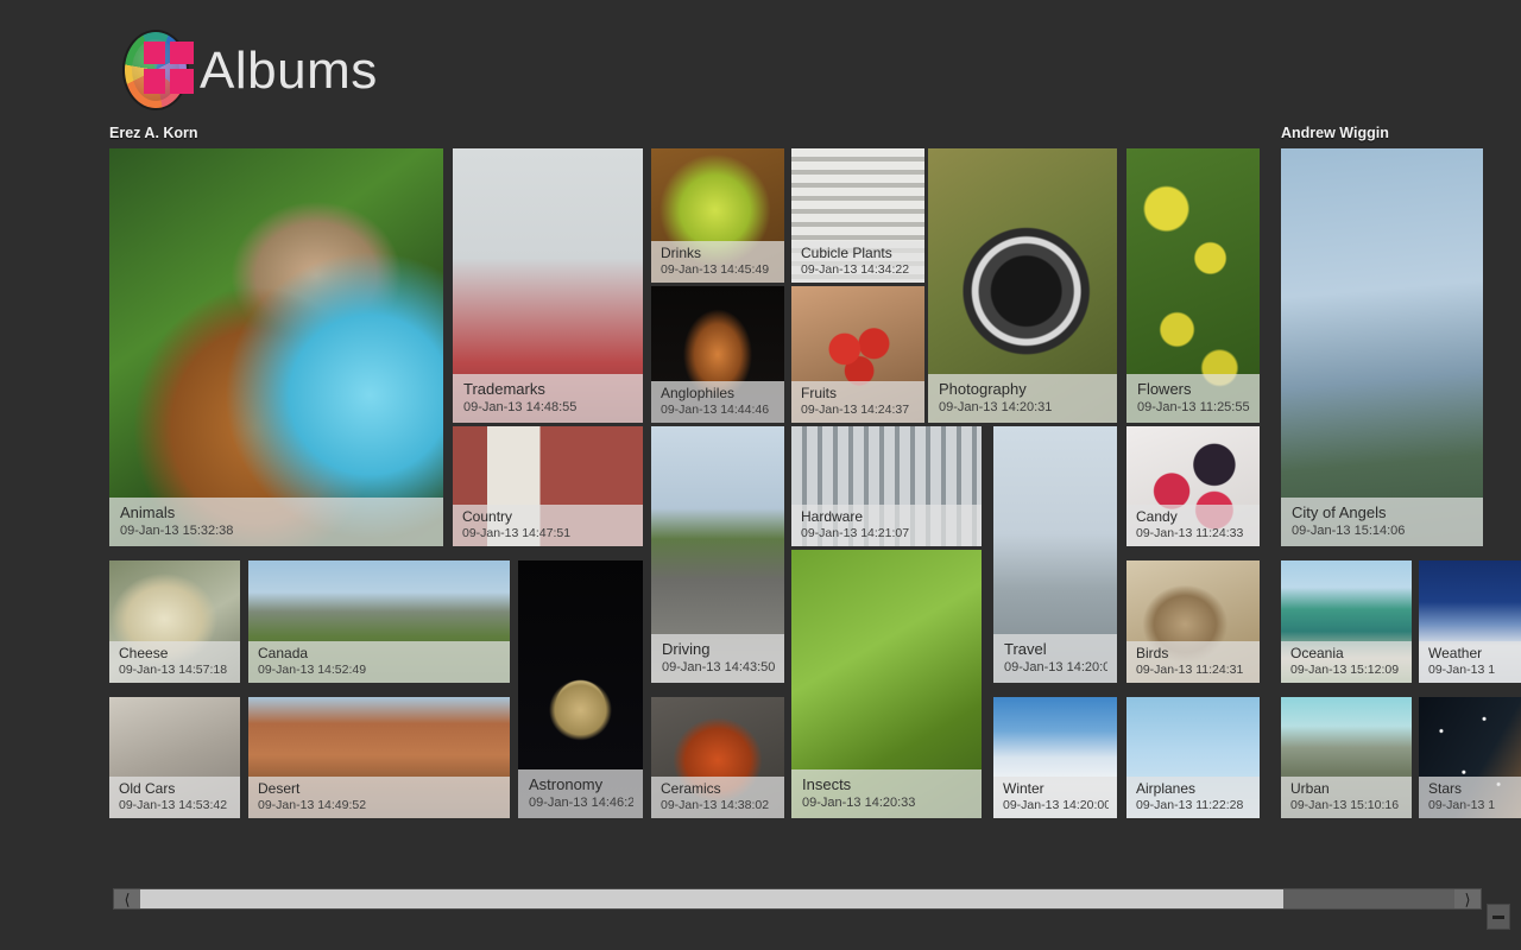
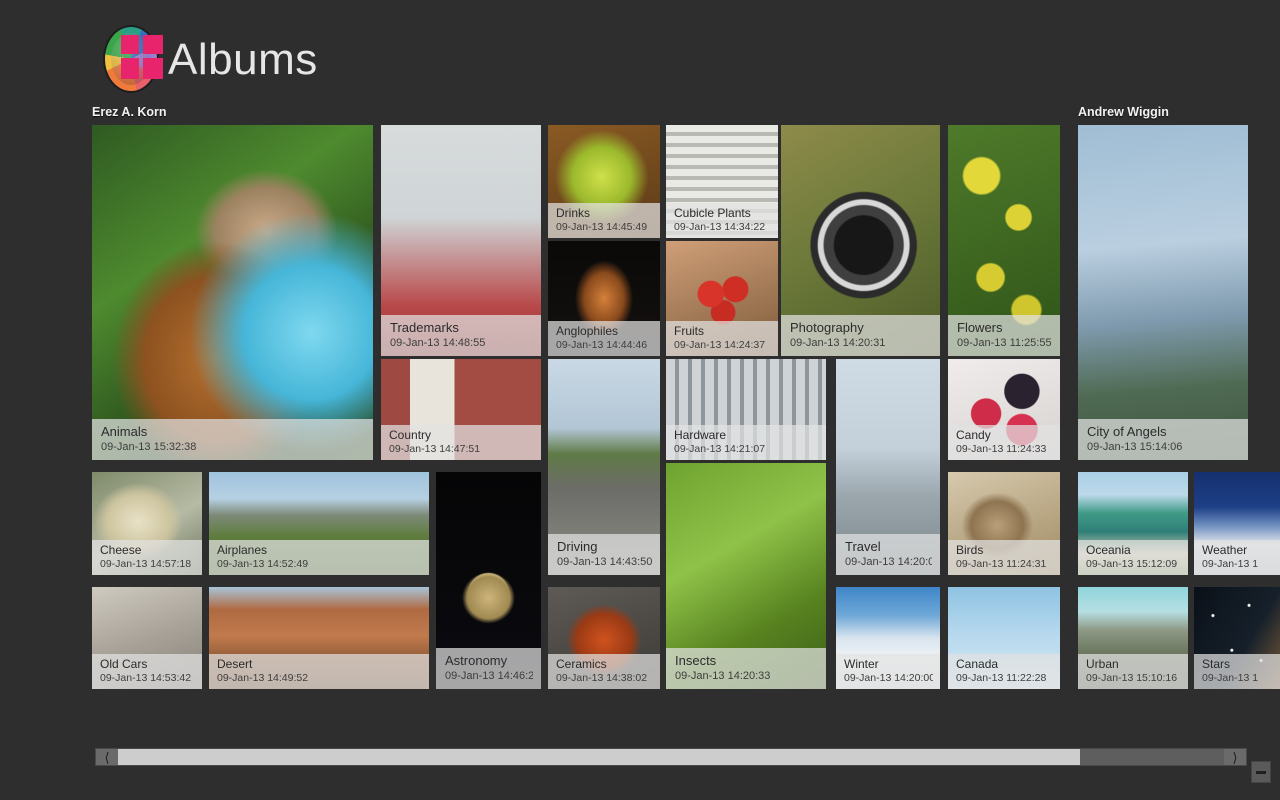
  Albums
  Erez A. Korn
  Andrew Wiggin
  Animals
  09-Jan-13 15:32:38
  Trademarks
  09-Jan-13 14:48:55
  Drinks
  09-Jan-13 14:45:49
  Cubicle Plants
  09-Jan-13 14:34:22
  Anglophiles
  09-Jan-13 14:44:46
  Fruits
  09-Jan-13 14:24:37
  Photography
  09-Jan-13 14:20:31
  Flowers
  09-Jan-13 11:25:55
  City of Angels
  09-Jan-13 15:14:06
  Country
  09-Jan-13 14:47:51
  Driving
  09-Jan-13 14:43:50
  Hardware
  09-Jan-13 14:21:07
  Travel
  09-Jan-13 14:20:0
  Candy
  09-Jan-13 11:24:33
  Cheese
  09-Jan-13 14:57:18
- Canada
+ Airplanes
  09-Jan-13 14:52:49
  Astronomy
  09-Jan-13 14:46:2
  Insects
  09-Jan-13 14:20:33
  Birds
  09-Jan-13 11:24:31
  Oceania
  09-Jan-13 15:12:09
  Weather
  09-Jan-13 1
  Old Cars
  09-Jan-13 14:53:42
  Desert
  09-Jan-13 14:49:52
  Ceramics
  09-Jan-13 14:38:02
  Winter
  09-Jan-13 14:20:00
- Airplanes
+ Canada
  09-Jan-13 11:22:28
  Urban
  09-Jan-13 15:10:16
  Stars
  09-Jan-13 1
  ⟨
  ⟩
